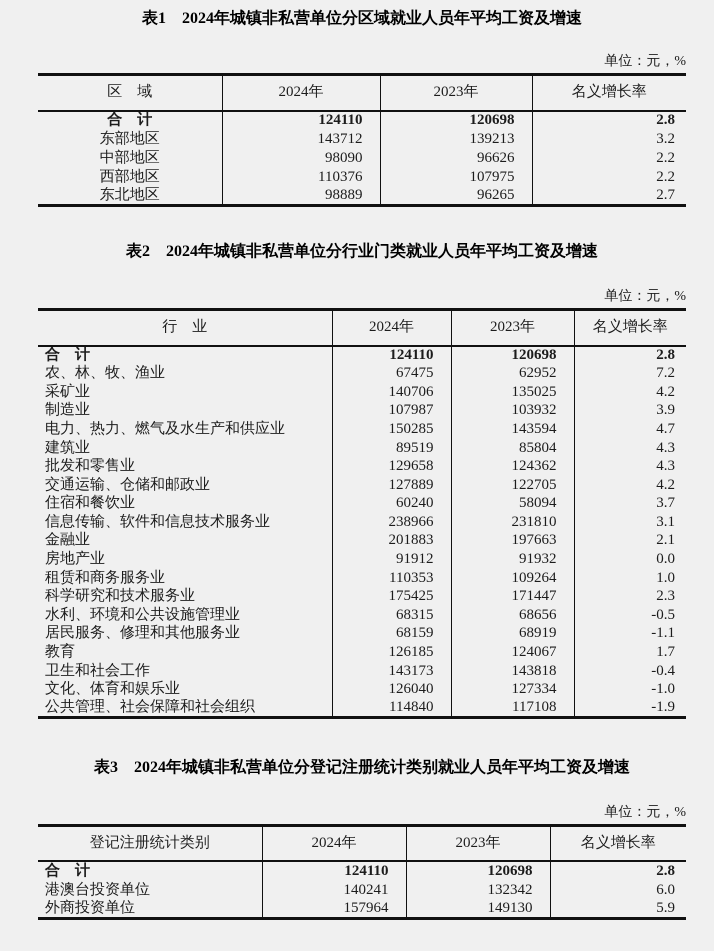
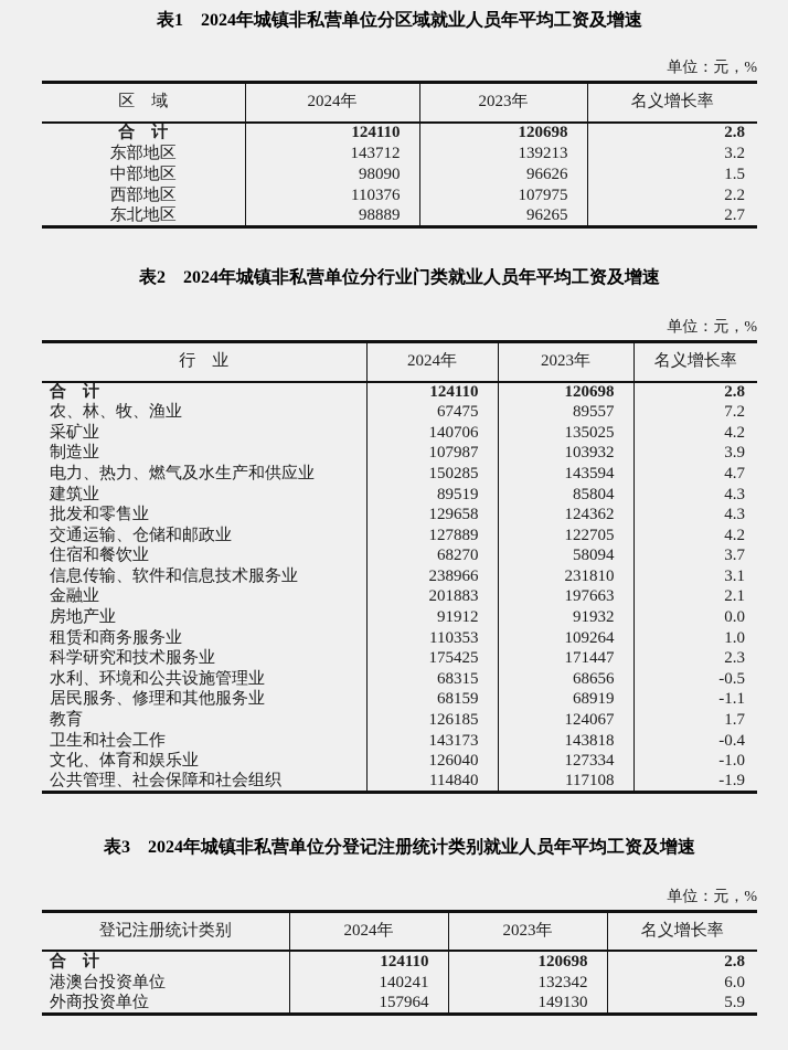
  表1 2024年城镇非私营单位分区域就业人员年平均工资及增速
  单位：元，%
  区 域	2024年	2023年	名义增长率
  合 计	124110	120698	2.8
  东部地区	143712	139213	3.2
- 中部地区	98090	96626	2.2
+ 中部地区	98090	96626	1.5
  西部地区	110376	107975	2.2
  东北地区	98889	96265	2.7
  表2 2024年城镇非私营单位分行业门类就业人员年平均工资及增速
  单位：元，%
  行 业	2024年	2023年	名义增长率
  合 计	124110	120698	2.8
- 农、林、牧、渔业	67475	62952	7.2
+ 农、林、牧、渔业	67475	89557	7.2
  采矿业	140706	135025	4.2
  制造业	107987	103932	3.9
  电力、热力、燃气及水生产和供应业	150285	143594	4.7
  建筑业	89519	85804	4.3
  批发和零售业	129658	124362	4.3
  交通运输、仓储和邮政业	127889	122705	4.2
- 住宿和餐饮业	60240	58094	3.7
+ 住宿和餐饮业	68270	58094	3.7
  信息传输、软件和信息技术服务业	238966	231810	3.1
  金融业	201883	197663	2.1
  房地产业	91912	91932	0.0
  租赁和商务服务业	110353	109264	1.0
  科学研究和技术服务业	175425	171447	2.3
  水利、环境和公共设施管理业	68315	68656	-0.5
  居民服务、修理和其他服务业	68159	68919	-1.1
  教育	126185	124067	1.7
  卫生和社会工作	143173	143818	-0.4
  文化、体育和娱乐业	126040	127334	-1.0
  公共管理、社会保障和社会组织	114840	117108	-1.9
  表3 2024年城镇非私营单位分登记注册统计类别就业人员年平均工资及增速
  单位：元，%
  登记注册统计类别	2024年	2023年	名义增长率
  合 计	124110	120698	2.8
  港澳台投资单位	140241	132342	6.0
  外商投资单位	157964	149130	5.9
